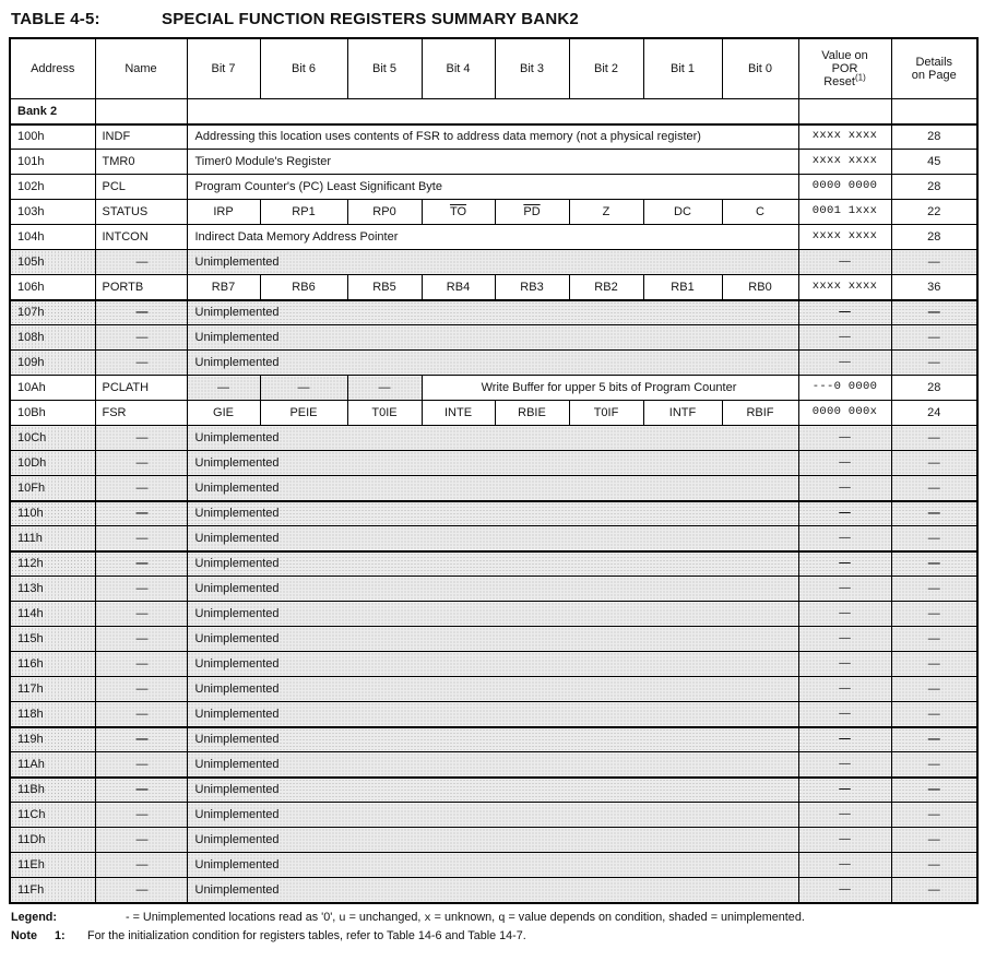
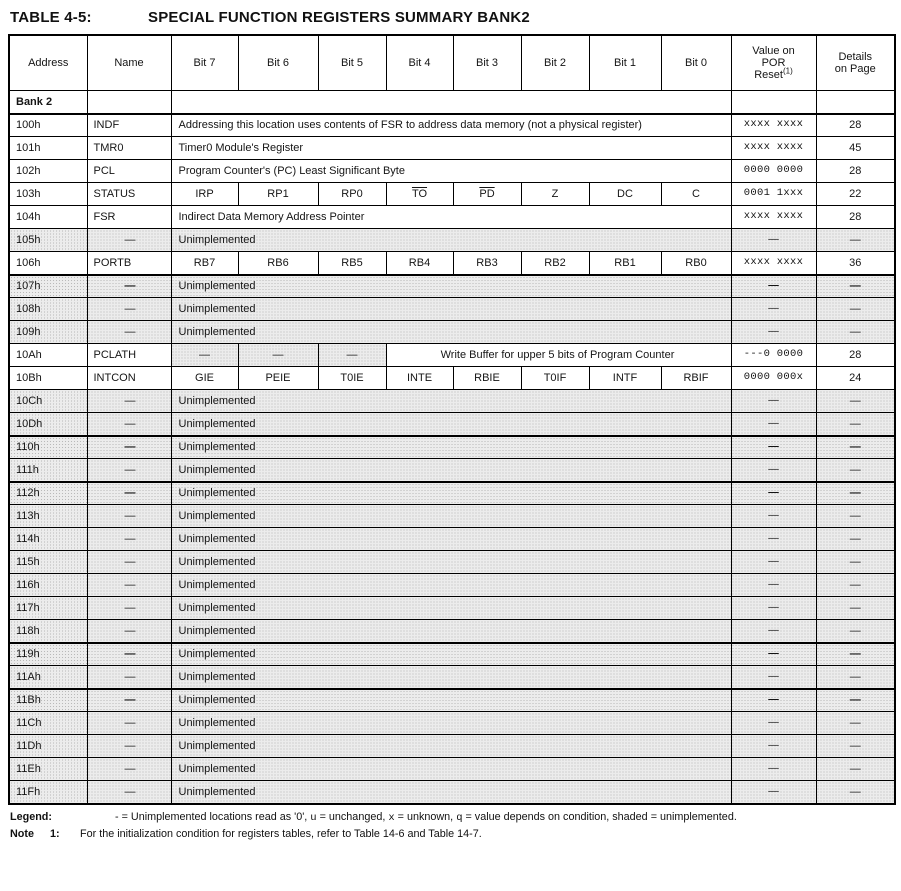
  TABLE 4-5:
  SPECIAL FUNCTION REGISTERS SUMMARY BANK2
  Address	Name	Bit 7	Bit 6	Bit 5	Bit 4	Bit 3	Bit 2	Bit 1	Bit 0	Value onPORReset(1)	Detailson Page
  Bank 2
  100h	INDF	Addressing this location uses contents of FSR to address data memory (not a physical register)	xxxx xxxx	28
  101h	TMR0	Timer0 Module's Register	xxxx xxxx	45
  102h	PCL	Program Counter's (PC) Least Significant Byte	0000 0000	28
  103h	STATUS	IRP	RP1	RP0	TO	PD	Z	DC	C	0001 1xxx	22
- 104h	INTCON	Indirect Data Memory Address Pointer	xxxx xxxx	28
+ 104h	FSR	Indirect Data Memory Address Pointer	xxxx xxxx	28
  105h	—	Unimplemented	—	—
  106h	PORTB	RB7	RB6	RB5	RB4	RB3	RB2	RB1	RB0	xxxx xxxx	36
  107h	—	Unimplemented	—	—
  108h	—	Unimplemented	—	—
  109h	—	Unimplemented	—	—
  10Ah	PCLATH	—	—	—	Write Buffer for upper 5 bits of Program Counter	---0 0000	28
- 10Bh	FSR	GIE	PEIE	T0IE	INTE	RBIE	T0IF	INTF	RBIF	0000 000x	24
+ 10Bh	INTCON	GIE	PEIE	T0IE	INTE	RBIE	T0IF	INTF	RBIF	0000 000x	24
  10Ch	—	Unimplemented	—	—
  10Dh	—	Unimplemented	—	—
- 10Fh	—	Unimplemented	—	—
  110h	—	Unimplemented	—	—
  111h	—	Unimplemented	—	—
  112h	—	Unimplemented	—	—
  113h	—	Unimplemented	—	—
  114h	—	Unimplemented	—	—
  115h	—	Unimplemented	—	—
  116h	—	Unimplemented	—	—
  117h	—	Unimplemented	—	—
  118h	—	Unimplemented	—	—
  119h	—	Unimplemented	—	—
  11Ah	—	Unimplemented	—	—
  11Bh	—	Unimplemented	—	—
  11Ch	—	Unimplemented	—	—
  11Dh	—	Unimplemented	—	—
  11Eh	—	Unimplemented	—	—
  11Fh	—	Unimplemented	—	—
  Legend:
  - = Unimplemented locations read as '0', u = unchanged, x = unknown, q = value depends on condition, shaded = unimplemented.
  Note
  1:
  For the initialization condition for registers tables, refer to Table 14-6 and Table 14-7.
